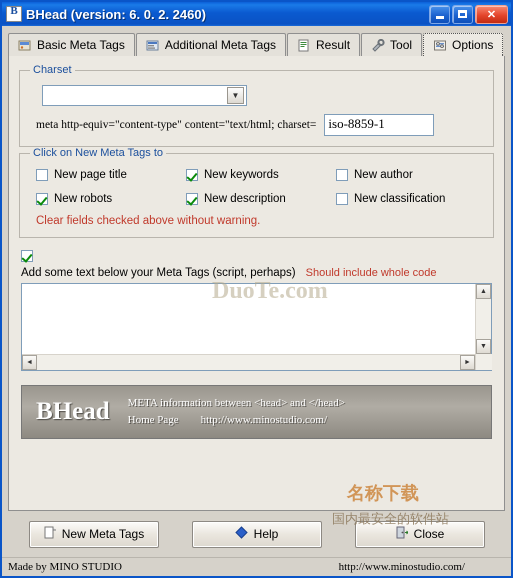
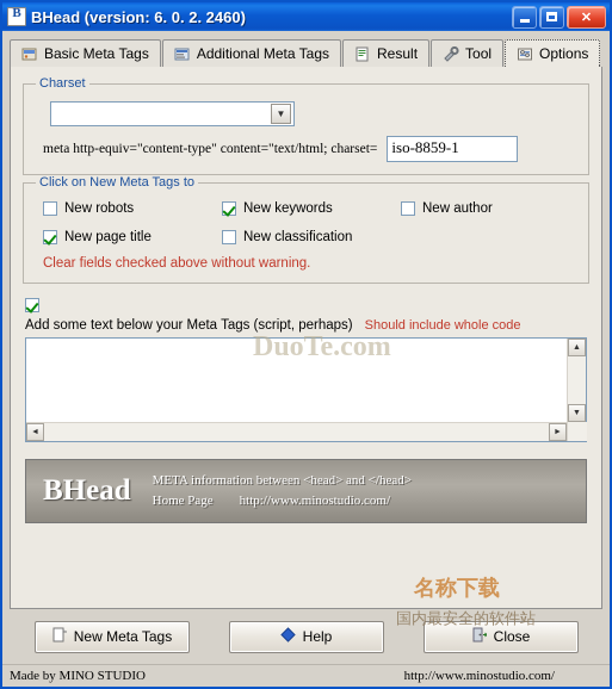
  BHead (version: 6. 0. 2. 2460)
  ✕
  Basic Meta Tags
  Additional Meta Tags
  Result
  Tool
  Options
  Charset
  ▼
  meta http-equiv="content-type" content="text/html; charset=
  iso-8859-1
  Click on New Meta Tags to
- New page title
+ New robots
  New keywords
  New author
- New robots
+ New page title
- New description
  New classification
  Clear fields checked above without warning.
  Add some text below your Meta Tags (script, perhaps)
  Should include whole code
  BHead
  META information between <head> and </head>
  Home Page
  http://www.minostudio.com/
  New Meta Tags
  Help
  Close
  Made by MINO STUDIO
  http://www.minostudio.com/
  DuoTe.com
  名称下载
  国内最安全的软件站
